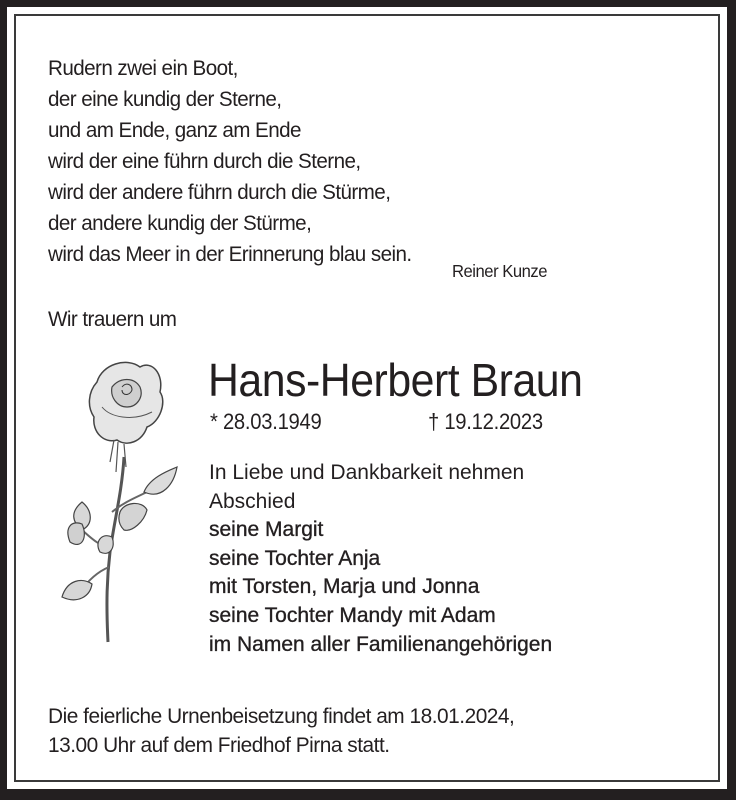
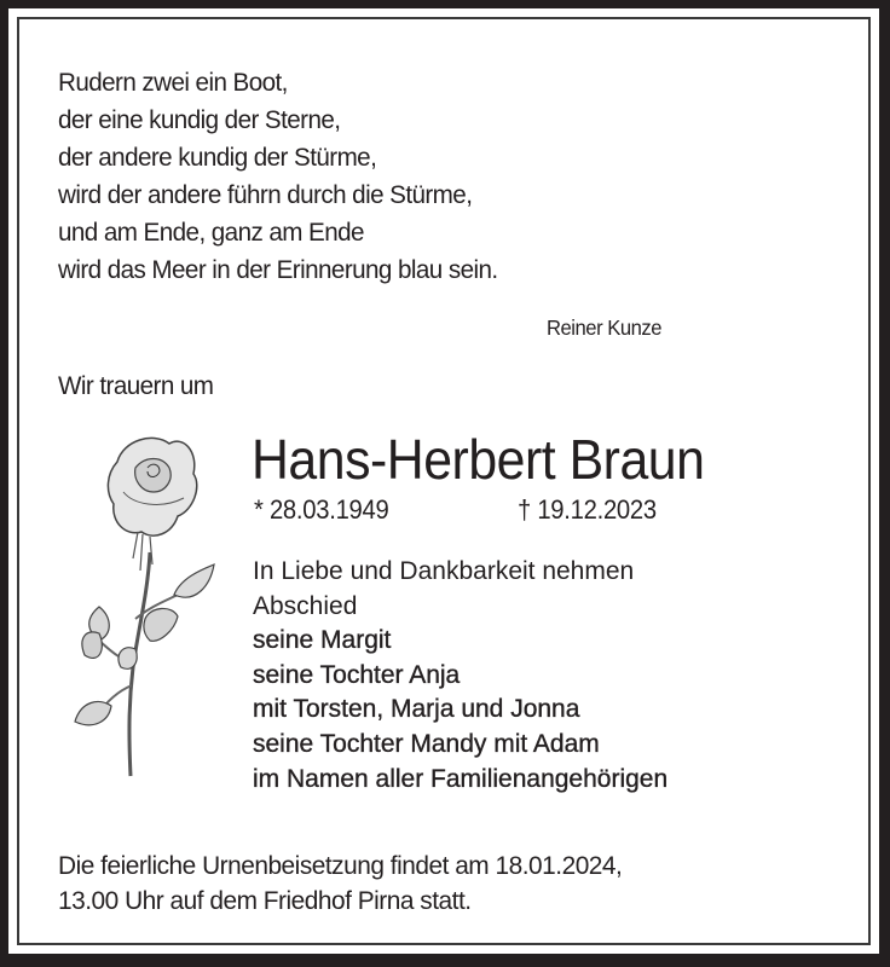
  Rudern zwei ein Boot,
  der eine kundig der Sterne,
- und am Ende, ganz am Ende
+ der andere kundig der Stürme,
- wird der eine führn durch die Sterne,
  wird der andere führn durch die Stürme,
- der andere kundig der Stürme,
+ und am Ende, ganz am Ende
  wird das Meer in der Erinnerung blau sein.
  Reiner Kunze
  Wir trauern um
  Hans-Herbert Braun
  * 28.03.1949
  † 19.12.2023
  In Liebe und Dankbarkeit nehmen
  Abschied
  seine Margit
  seine Tochter Anja
  mit Torsten, Marja und Jonna
  seine Tochter Mandy mit Adam
  im Namen aller Familienangehörigen
  Die feierliche Urnenbeisetzung findet am 18.01.2024,
  13.00 Uhr auf dem Friedhof Pirna statt.
